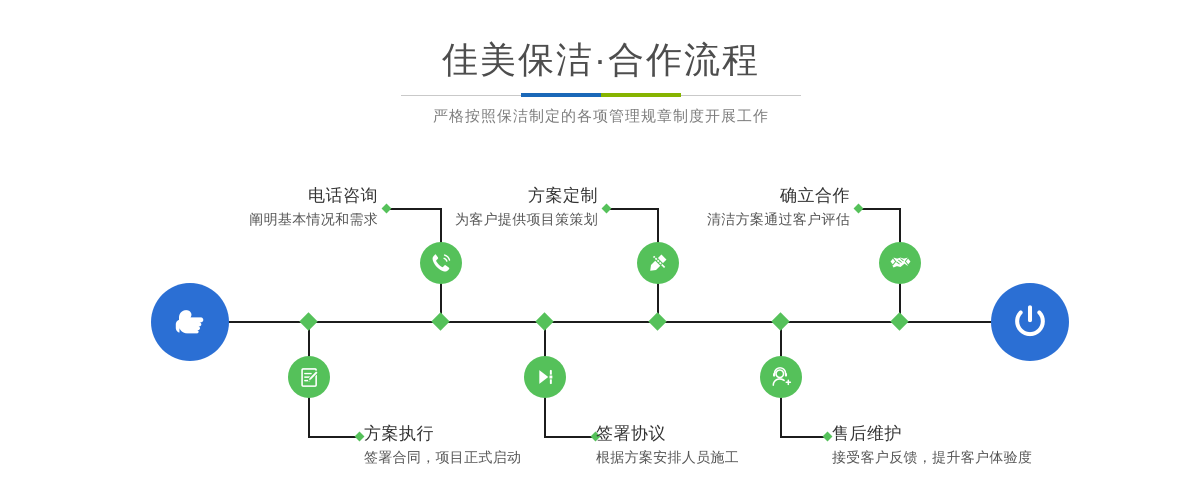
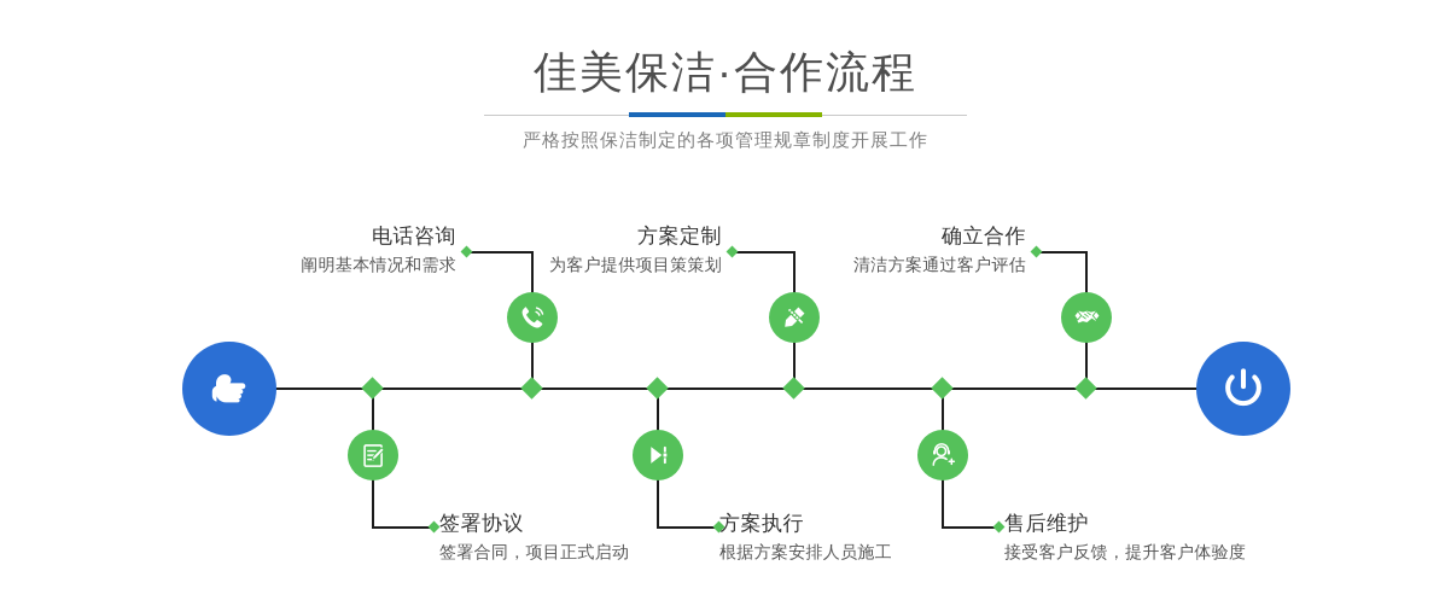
  佳美保洁·合作流程
  严格按照保洁制定的各项管理规章制度开展工作
  电话咨询
  阐明基本情况和需求
- 方案执行
+ 签署协议
  签署合同，项目正式启动
  方案定制
  为客户提供项目策策划
- 签署协议
+ 方案执行
  根据方案安排人员施工
  确立合作
  清洁方案通过客户评估
  售后维护
  接受客户反馈，提升客户体验度
